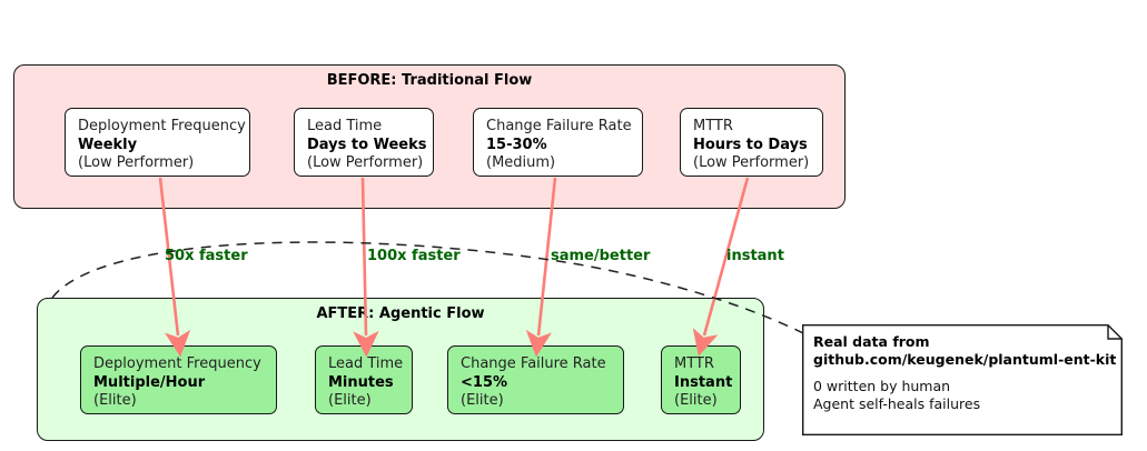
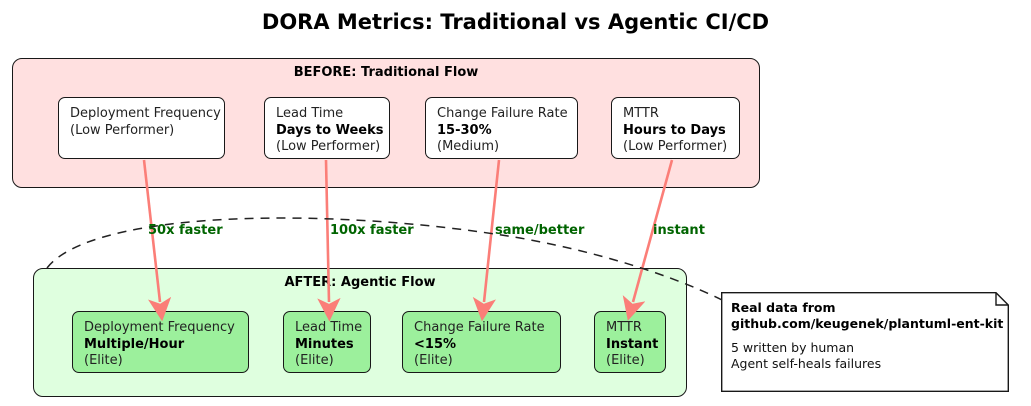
+ DORA Metrics: Traditional vs Agentic CI/CD
  BEFORE: Traditional Flow
  Deployment Frequenc
- Weekly
  (Low Performer)
  Lead Time
  Days to Week
  (Low Performer)
  Change Failure Rate
  15-30%
  (Medium)
  MTTR
  Hours to Days
  (Low Performer)
  AFTER: Agentic Flow
  Deployment Frequency
  Multiple/Hour
  (Elite)
  Lead Time
  Minutes
  (Elite)
  Change Failure Rate
  <15%
  (Elite)
  MTTR
  Instan
  (Elite)
  50x faster
  100x faster
  same/better
  instant
  Real data from
  github.com/keugenek/plantuml-ent-ki
- 0 written by human
+ 5 written by human
  Agent self-heals failures
